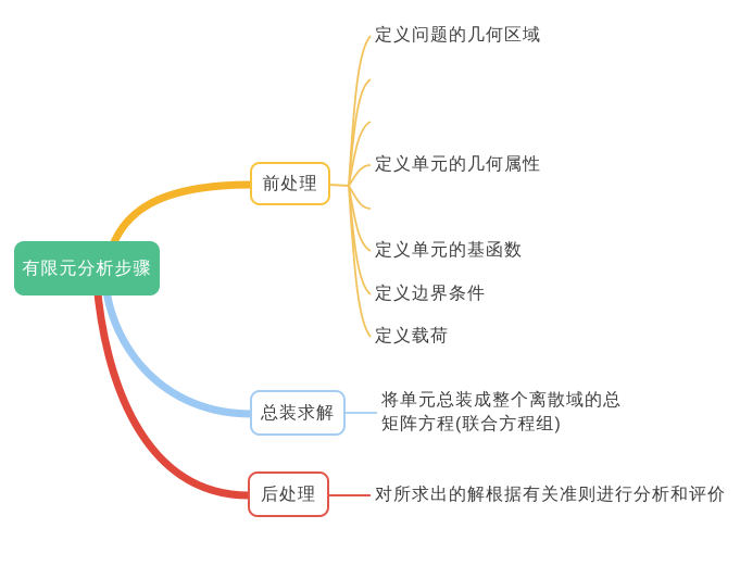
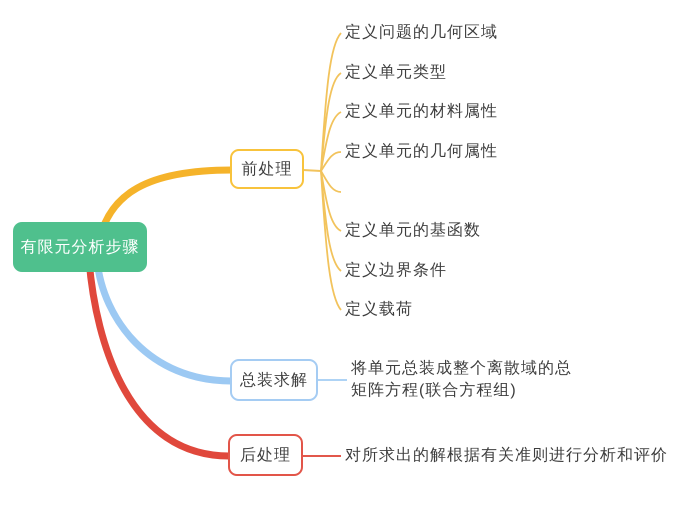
  有限元分析步骤
  前处理
  总装求解
  后处理
  定义问题的几何区域
+ 定义单元类型
+ 定义单元的材料属性
  定义单元的几何属性
  定义单元的基函数
  定义边界条件
  定义载荷
  将单元总装成整个离散域的总矩阵方程(联合方程组)
  对所求出的解根据有关准则进行分析和评价
